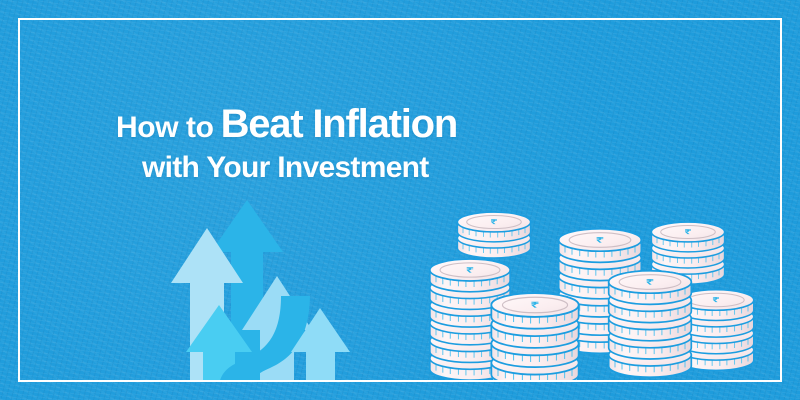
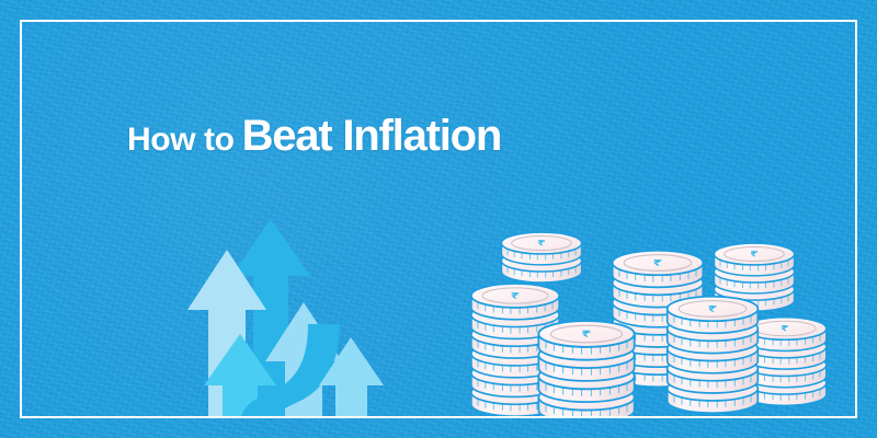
  How to Beat Inflation
- with Your Investment
